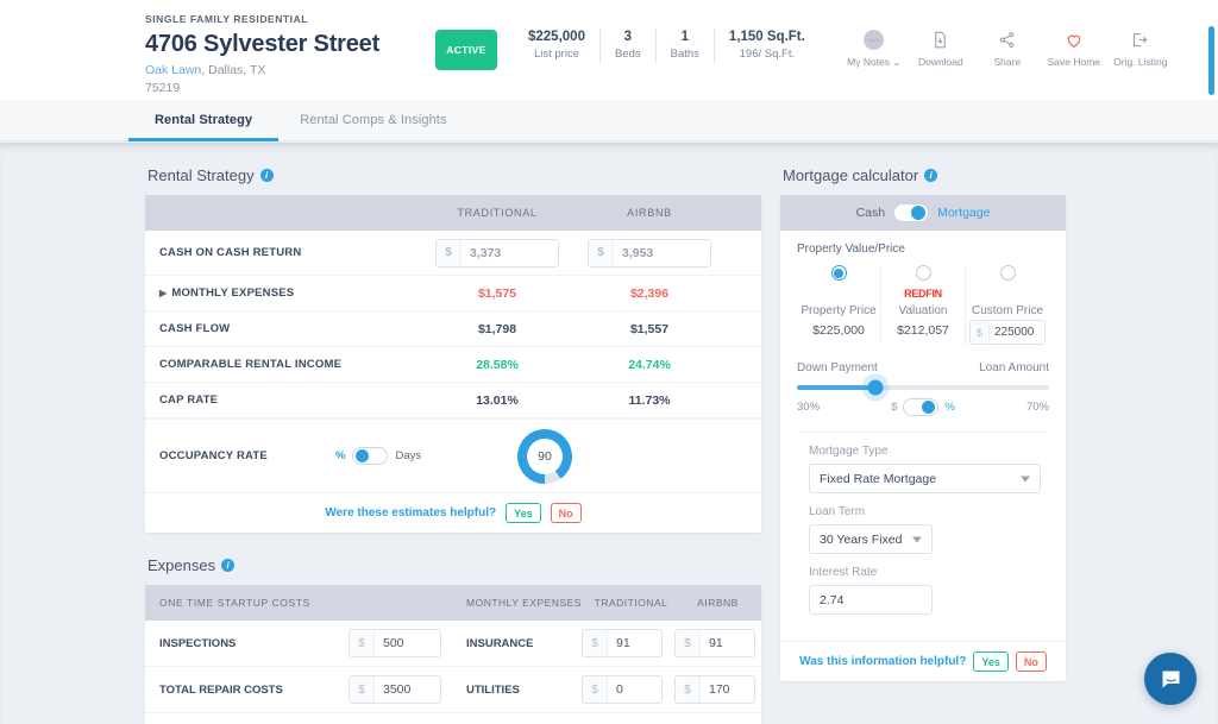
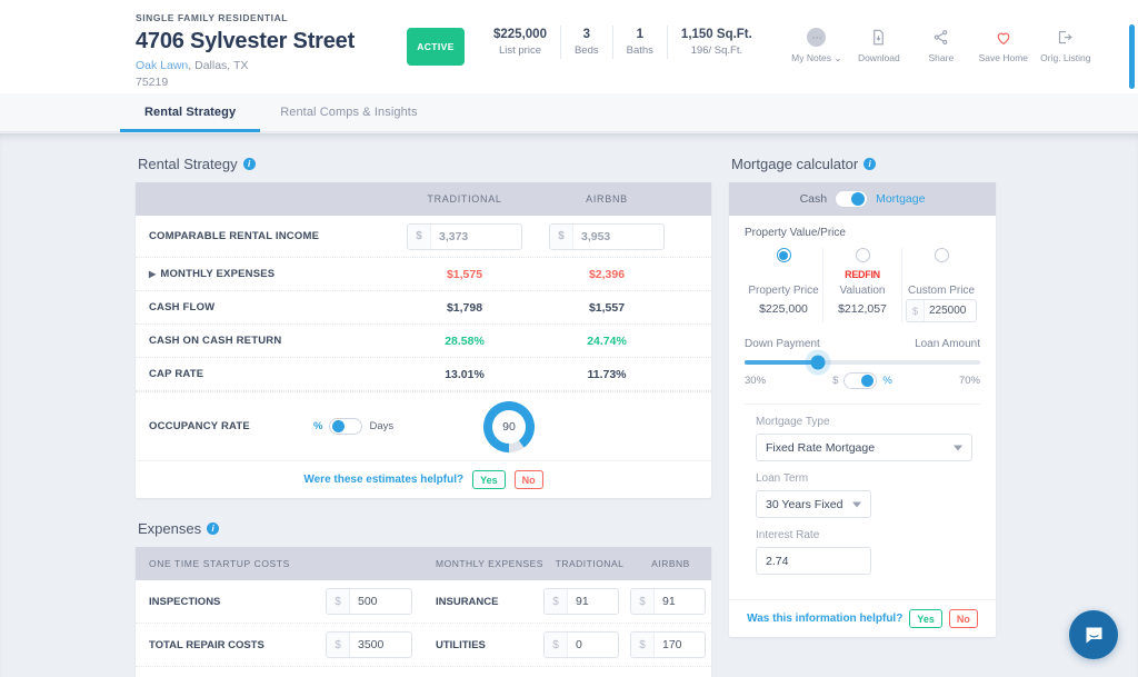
  SINGLE FAMILY RESIDENTIAL
  4706 Sylvester Street
  Oak Lawn, Dallas, TX
  75219
  ACTIVE
  $225,000
  List price
  3
  Beds
  1
  Baths
  1,150 Sq.Ft.
  196/ Sq.Ft.
  My Notes ⌄
  Download
  Share
  Save Home
  Orig. Listing
  Rental Strategy
  Rental Comps & Insights
  Rental Strategy
  i
  TRADITIONAL
  AIRBNB
- CASH ON CASH RETURN
+ COMPARABLE RENTAL INCOME
  $
  3,373
  $
  3,953
  ▶ MONTHLY EXPENSES
  $1,575
  $2,396
  CASH FLOW
  $1,798
  $1,557
- COMPARABLE RENTAL INCOME
+ CASH ON CASH RETURN
  28.58%
  24.74%
  CAP RATE
  13.01%
  11.73%
  OCCUPANCY RATE
  %
  Days
  90
  Were these estimates helpful?
  Yes
  No
  Expenses
  i
  ONE TIME STARTUP COSTS
  MONTHLY EXPENSES
  TRADITIONAL
  AIRBNB
  INSPECTIONS
  $
  500
  INSURANCE
  $
  91
  $
  91
  TOTAL REPAIR COSTS
  $
  3500
  UTILITIES
  $
  0
  $
  170
  Mortgage calculator
  i
  Cash
  Mortgage
  Property Value/Price
  Property Price
  $225,000
  REDFIN
  Valuation
  $212,057
  Custom Price
  $
  225000
  Down Payment
  Loan Amount
  30%
  $
  %
  70%
  Mortgage Type
  Fixed Rate Mortgage
  Loan Term
  30 Years Fixed
  Interest Rate
  2.74
  Was this information helpful?
  Yes
  No
